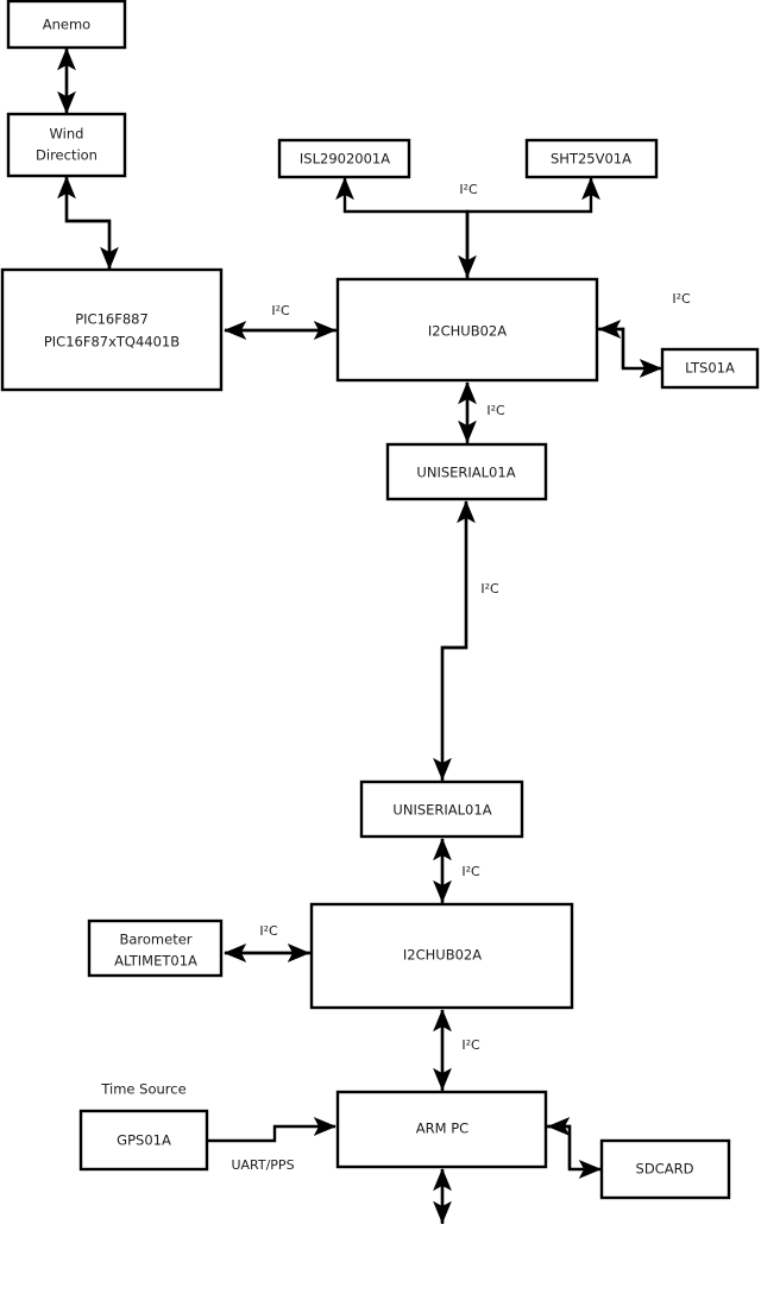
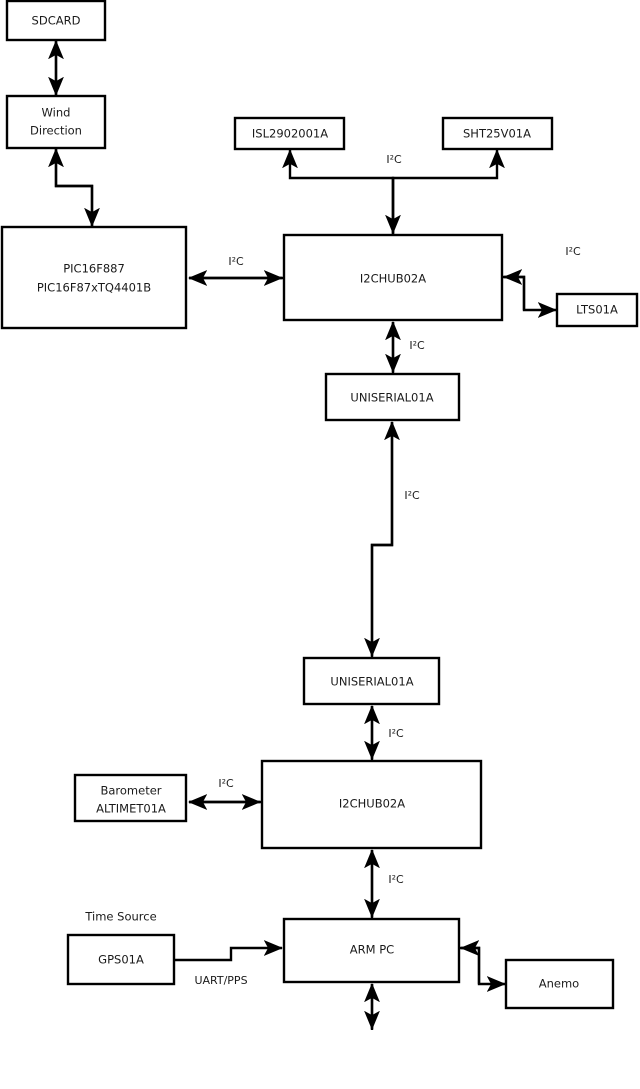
  I²C
  I²C
  I²C
  I²C
  I²C
  I²C
  I²C
  I²C
  UART/PPS
- Anemo
+ SDCARD
  Wind
  Direction
  PIC16F887
  PIC16F87xTQ4401B
  ISL2902001A
  SHT25V01A
  I2CHUB02A
  LTS01A
  UNISERIAL01A
  UNISERIAL01A
  I2CHUB02A
  Barometer
  ALTIMET01A
  GPS01A
  ARM PC
- SDCARD
+ Anemo
  Time Source
